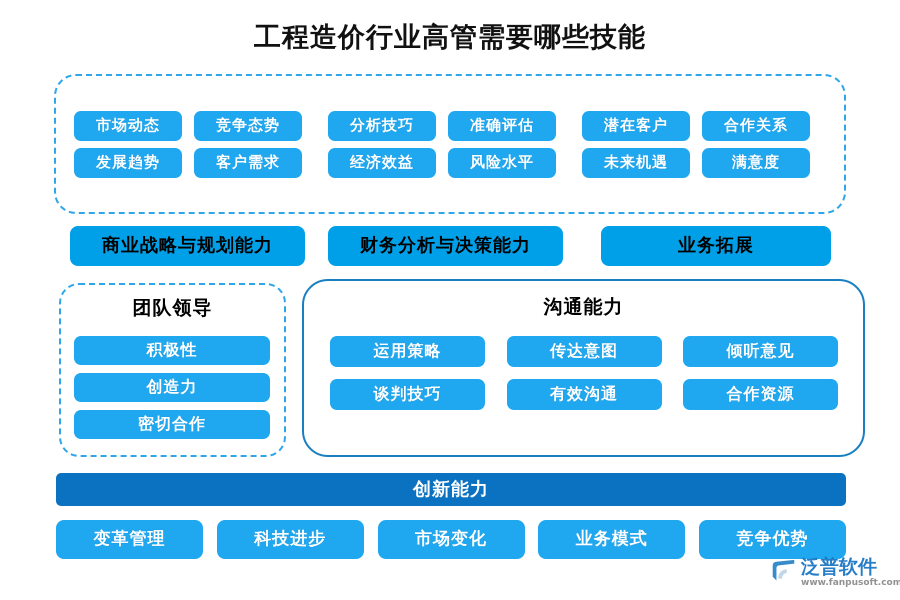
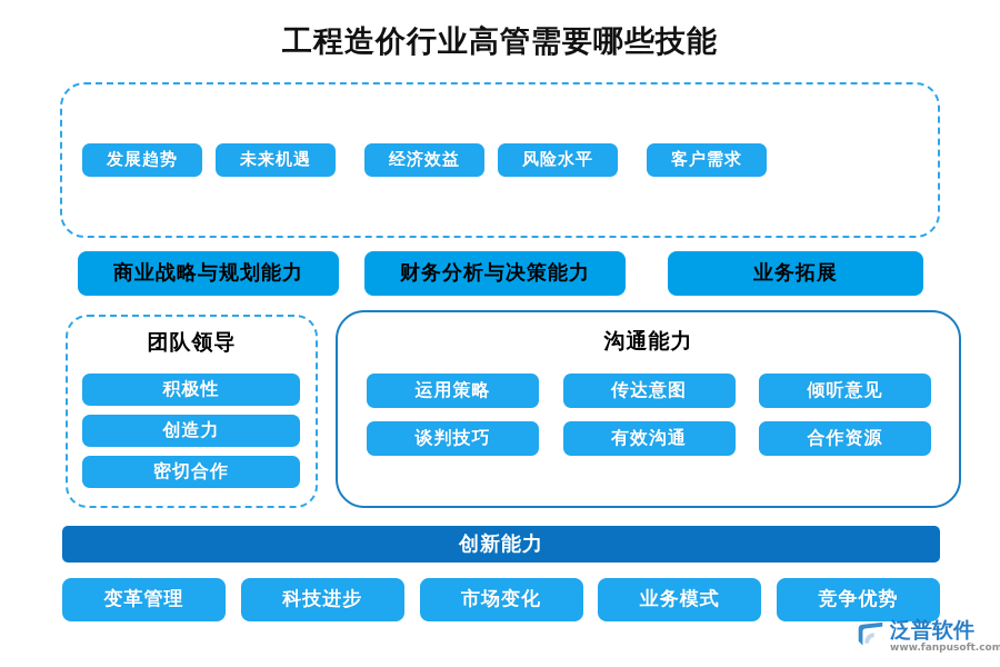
  工程造价行业高管需要哪些技能
- 市场动态
- 竞争态势
- 分析技巧
- 准确评估
- 潜在客户
- 合作关系
  发展趋势
- 客户需求
+ 未来机遇
  经济效益
  风险水平
- 未来机遇
+ 客户需求
- 满意度
  商业战略与规划能力
  财务分析与决策能力
  业务拓展
  团队领导
  积极性
  创造力
  密切合作
  沟通能力
  运用策略
  传达意图
  倾听意见
  谈判技巧
  有效沟通
  合作资源
  创新能力
  变革管理
  科技进步
  市场变化
  业务模式
  竞争优势
  泛普软件
  www.fanpusoft.com
